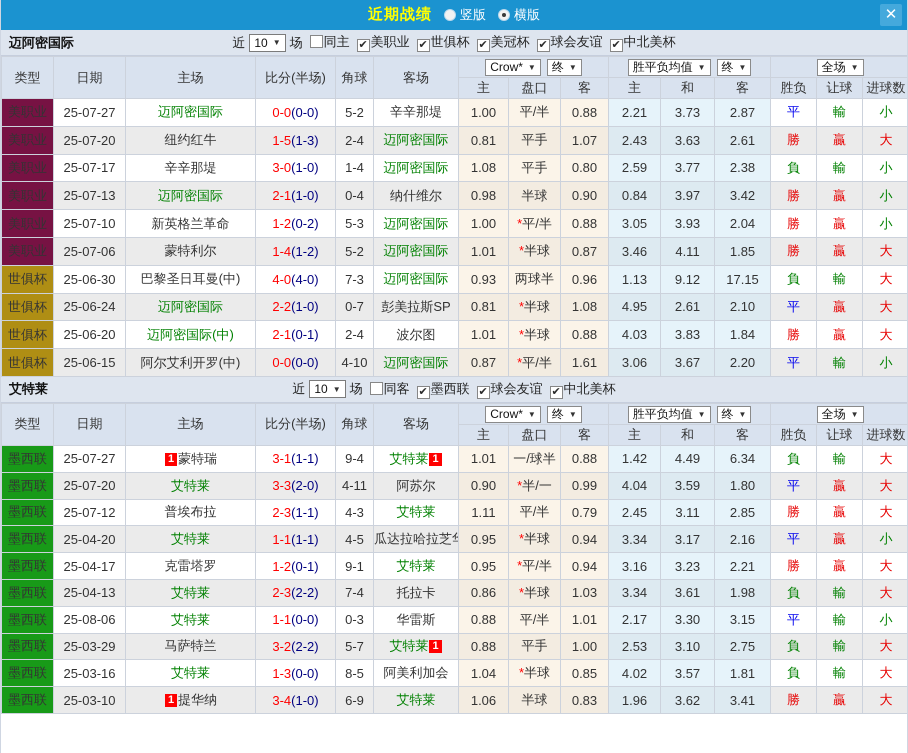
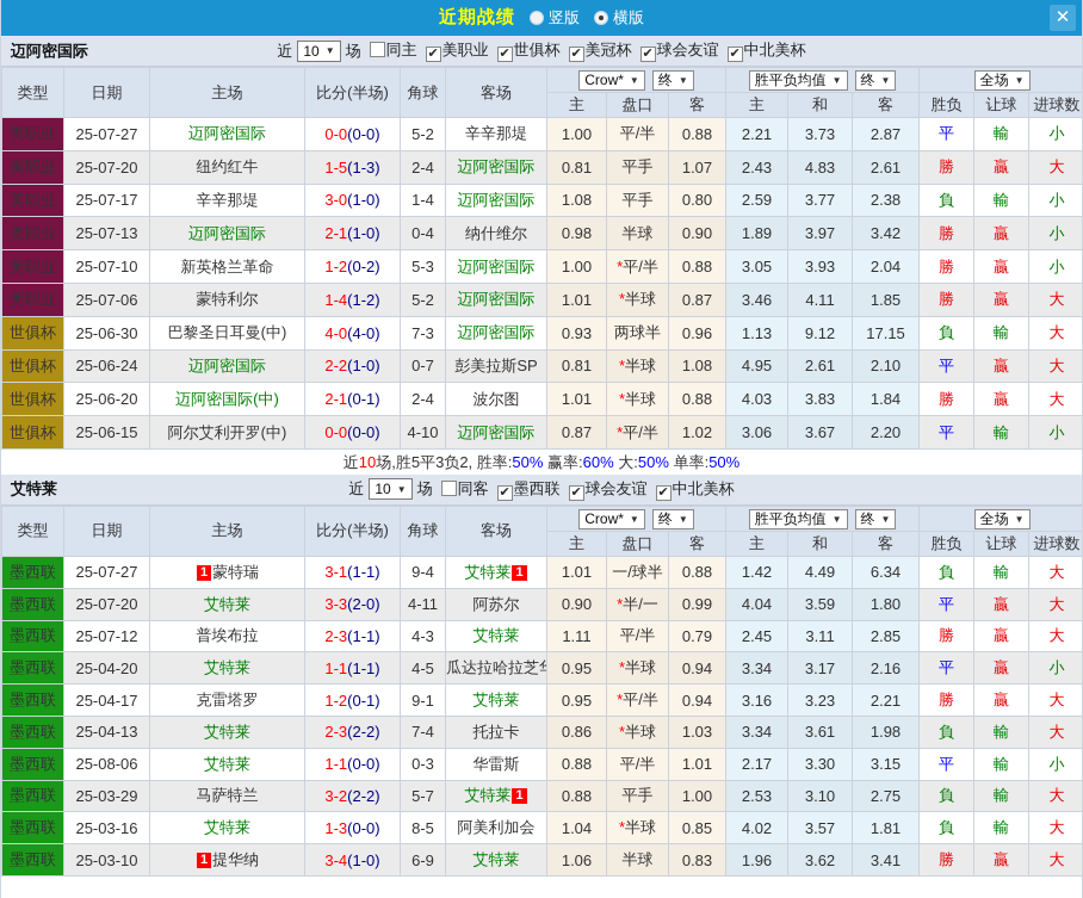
  近期战绩
  竖版
  横版
  ✕
  迈阿密国际
  近
  10
  ▼
  场
  同主 ✔ 美职业 ✔ 世俱杯 ✔ 美冠杯 ✔ 球会友谊 ✔ 中北美杯
  类型	日期	主场	比分(半场)	角球	客场	Crow* ▼ 终 ▼	胜平负均值 ▼ 终 ▼	全场 ▼
  主	盘口	客	主	和	客	胜负	让球	进球数
  美职业	25-07-27	迈阿密国际	0-0(0-0)	5-2	辛辛那堤	1.00	平/半	0.88	2.21	3.73	2.87	平	輸	小
- 美职业	25-07-20	纽约红牛	1-5(1-3)	2-4	迈阿密国际	0.81	平手	1.07	2.43	3.63	2.61	勝	贏	大
+ 美职业	25-07-20	纽约红牛	1-5(1-3)	2-4	迈阿密国际	0.81	平手	1.07	2.43	4.83	2.61	勝	贏	大
  美职业	25-07-17	辛辛那堤	3-0(1-0)	1-4	迈阿密国际	1.08	平手	0.80	2.59	3.77	2.38	負	輸	小
- 美职业	25-07-13	迈阿密国际	2-1(1-0)	0-4	纳什维尔	0.98	半球	0.90	0.84	3.97	3.42	勝	贏	小
+ 美职业	25-07-13	迈阿密国际	2-1(1-0)	0-4	纳什维尔	0.98	半球	0.90	1.89	3.97	3.42	勝	贏	小
  美职业	25-07-10	新英格兰革命	1-2(0-2)	5-3	迈阿密国际	1.00	*平/半	0.88	3.05	3.93	2.04	勝	贏	小
  美职业	25-07-06	蒙特利尔	1-4(1-2)	5-2	迈阿密国际	1.01	*半球	0.87	3.46	4.11	1.85	勝	贏	大
  世俱杯	25-06-30	巴黎圣日耳曼(中)	4-0(4-0)	7-3	迈阿密国际	0.93	两球半	0.96	1.13	9.12	17.15	負	輸	大
  世俱杯	25-06-24	迈阿密国际	2-2(1-0)	0-7	彭美拉斯SP	0.81	*半球	1.08	4.95	2.61	2.10	平	贏	大
  世俱杯	25-06-20	迈阿密国际(中)	2-1(0-1)	2-4	波尔图	1.01	*半球	0.88	4.03	3.83	1.84	勝	贏	大
- 世俱杯	25-06-15	阿尔艾利开罗(中)	0-0(0-0)	4-10	迈阿密国际	0.87	*平/半	1.61	3.06	3.67	2.20	平	輸	小
+ 世俱杯	25-06-15	阿尔艾利开罗(中)	0-0(0-0)	4-10	迈阿密国际	0.87	*平/半	1.02	3.06	3.67	2.20	平	輸	小
+ 近10场,胜5平3负2, 胜率:50% 赢率:60% 大:50% 单率:50%
  艾特莱
  近
  10
  ▼
  场
  同客 ✔ 墨西联 ✔ 球会友谊 ✔ 中北美杯
  类型	日期	主场	比分(半场)	角球	客场	Crow* ▼ 终 ▼	胜平负均值 ▼ 终 ▼	全场 ▼
  主	盘口	客	主	和	客	胜负	让球	进球数
  墨西联	25-07-27	1 蒙特瑞	3-1(1-1)	9-4	艾特莱 1	1.01	一/球半	0.88	1.42	4.49	6.34	負	輸	大
  墨西联	25-07-20	艾特莱	3-3(2-0)	4-11	阿苏尔	0.90	*半/一	0.99	4.04	3.59	1.80	平	贏	大
  墨西联	25-07-12	普埃布拉	2-3(1-1)	4-3	艾特莱	1.11	平/半	0.79	2.45	3.11	2.85	勝	贏	大
  墨西联	25-04-20	艾特莱	1-1(1-1)	4-5	瓜达拉哈拉芝	0.95	*半球	0.94	3.34	3.17	2.16	平	贏	小
  墨西联	25-04-17	克雷塔罗	1-2(0-1)	9-1	艾特莱	0.95	*平/半	0.94	3.16	3.23	2.21	勝	贏	大
  墨西联	25-04-13	艾特莱	2-3(2-2)	7-4	托拉卡	0.86	*半球	1.03	3.34	3.61	1.98	負	輸	大
  墨西联	25-08-06	艾特莱	1-1(0-0)	0-3	华雷斯	0.88	平/半	1.01	2.17	3.30	3.15	平	輸	小
  墨西联	25-03-29	马萨特兰	3-2(2-2)	5-7	艾特莱 1	0.88	平手	1.00	2.53	3.10	2.75	負	輸	大
  墨西联	25-03-16	艾特莱	1-3(0-0)	8-5	阿美利加会	1.04	*半球	0.85	4.02	3.57	1.81	負	輸	大
  墨西联	25-03-10	1 提华纳	3-4(1-0)	6-9	艾特莱	1.06	半球	0.83	1.96	3.62	3.41	勝	贏	大
